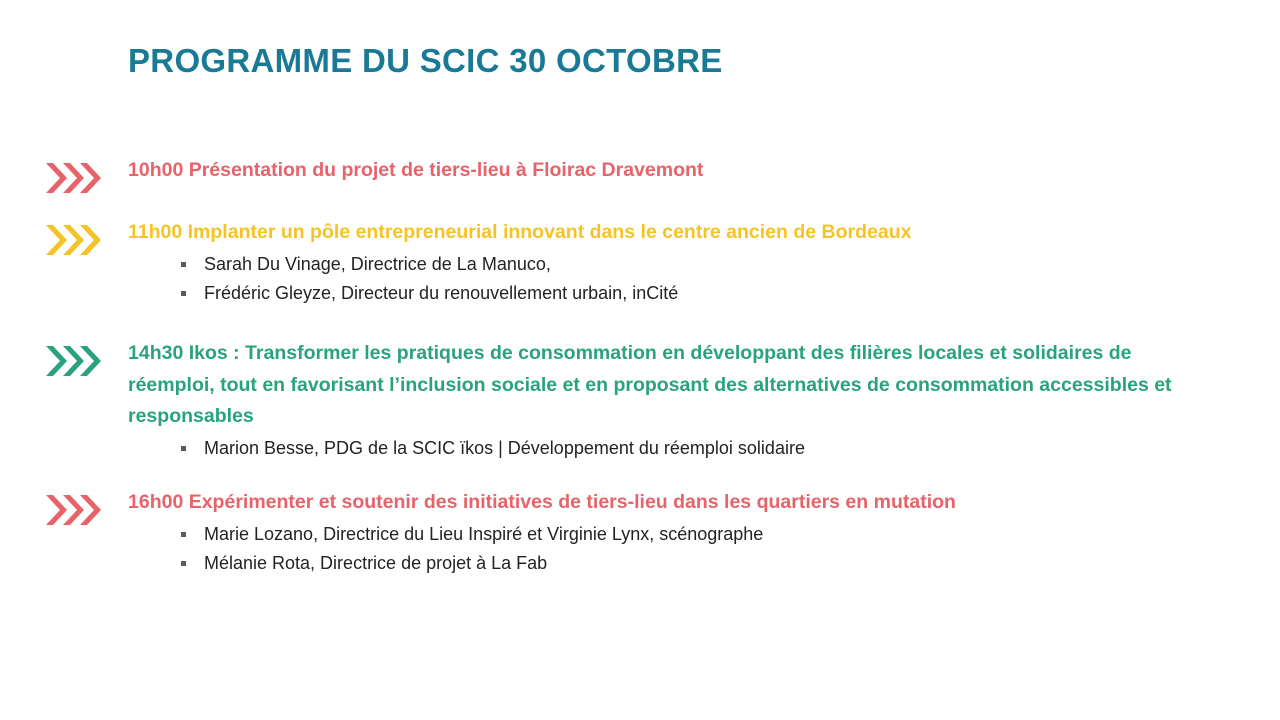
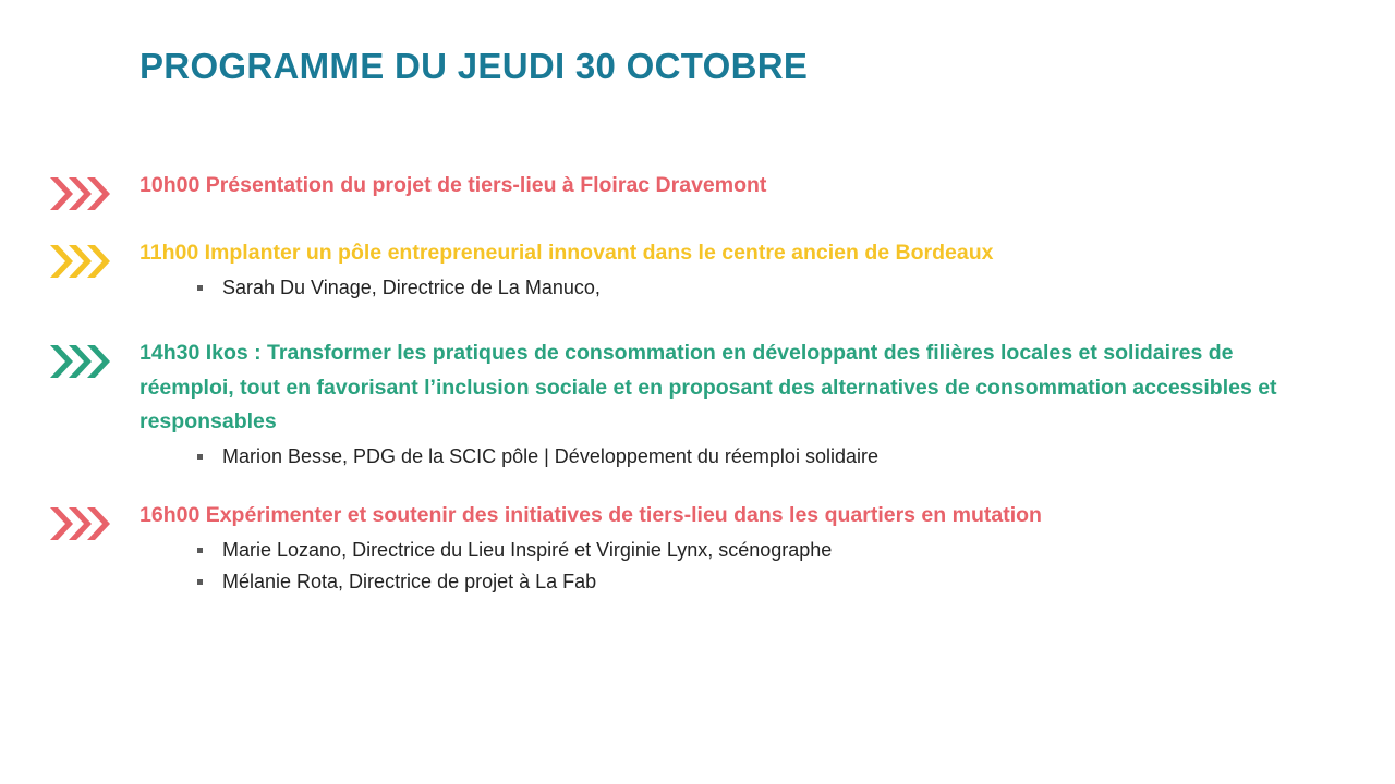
- PROGRAMME DU SCIC 30 OCTOBRE
+ PROGRAMME DU JEUDI 30 OCTOBRE
  10h00 Présentation du projet de tiers-lieu à Floirac Dravemont
  11h00 Implanter un pôle entrepreneurial innovant dans le centre ancien de Bordeaux
  Sarah Du Vinage, Directrice de La Manuco,
- Frédéric Gleyze, Directeur du renouvellement urbain, inCité
  14h30 Ikos : Transformer les pratiques de consommation en développant des filières locales et solidaires de réemploi, tout en favorisant l’inclusion sociale et en proposant des alternatives de consommation accessibles et responsables
- Marion Besse, PDG de la SCIC ïkos | Développement du réemploi solidaire
+ Marion Besse, PDG de la SCIC pôle | Développement du réemploi solidaire
  16h00 Expérimenter et soutenir des initiatives de tiers-lieu dans les quartiers en mutation
  Marie Lozano, Directrice du Lieu Inspiré et Virginie Lynx, scénographe
  Mélanie Rota, Directrice de projet à La Fab
